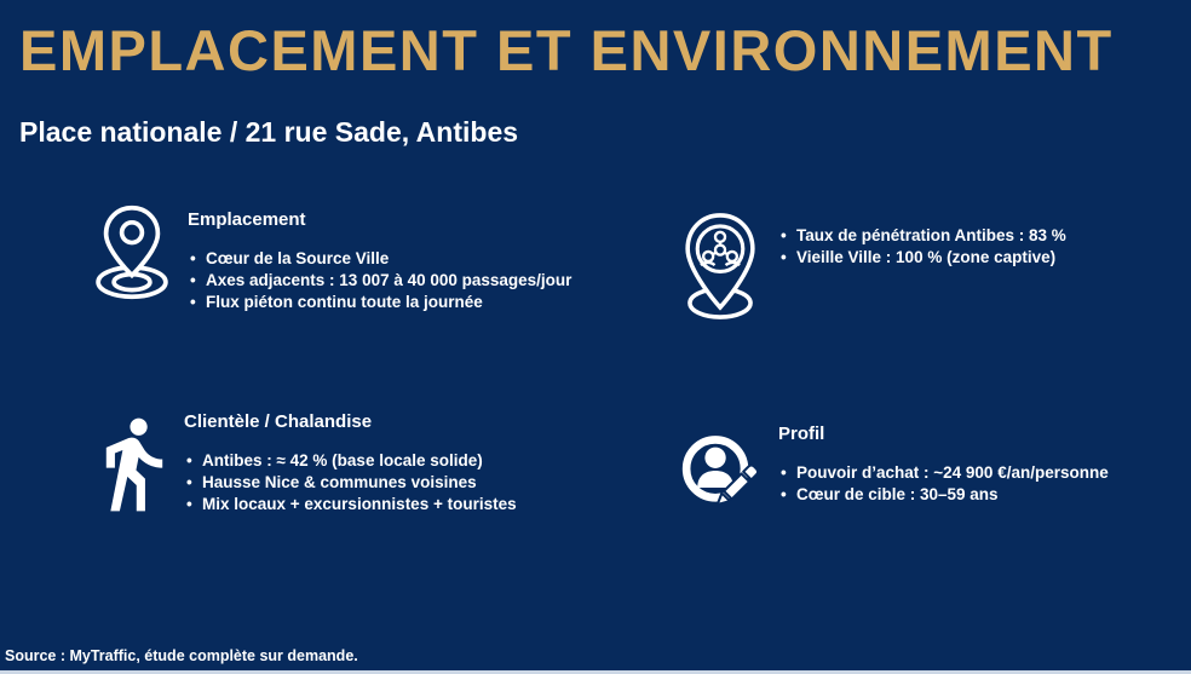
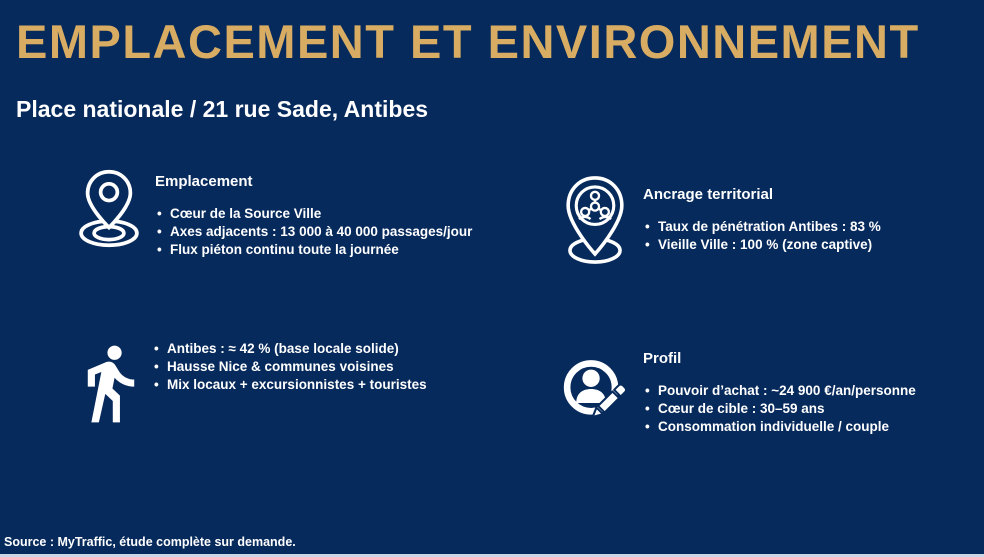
  EMPLACEMENT ET ENVIRONNEMENT
  Place nationale / 21 rue Sade, Antibes
  Emplacement
  Cœur de la Source Ville
- Axes adjacents : 13 007 à 40 000 passages/jour
+ Axes adjacents : 13 000 à 40 000 passages/jour
  Flux piéton continu toute la journée
+ Ancrage territorial
  Taux de pénétration Antibes : 83 %
  Vieille Ville : 100 % (zone captive)
- Clientèle / Chalandise
  Antibes : ≈ 42 % (base locale solide)
  Hausse Nice & communes voisines
  Mix locaux + excursionnistes + touristes
  Profil
  Pouvoir d’achat : ~24 900 €/an/personne
  Cœur de cible : 30–59 ans
+ Consommation individuelle / couple
  Source : MyTraffic, étude complète sur demande.
